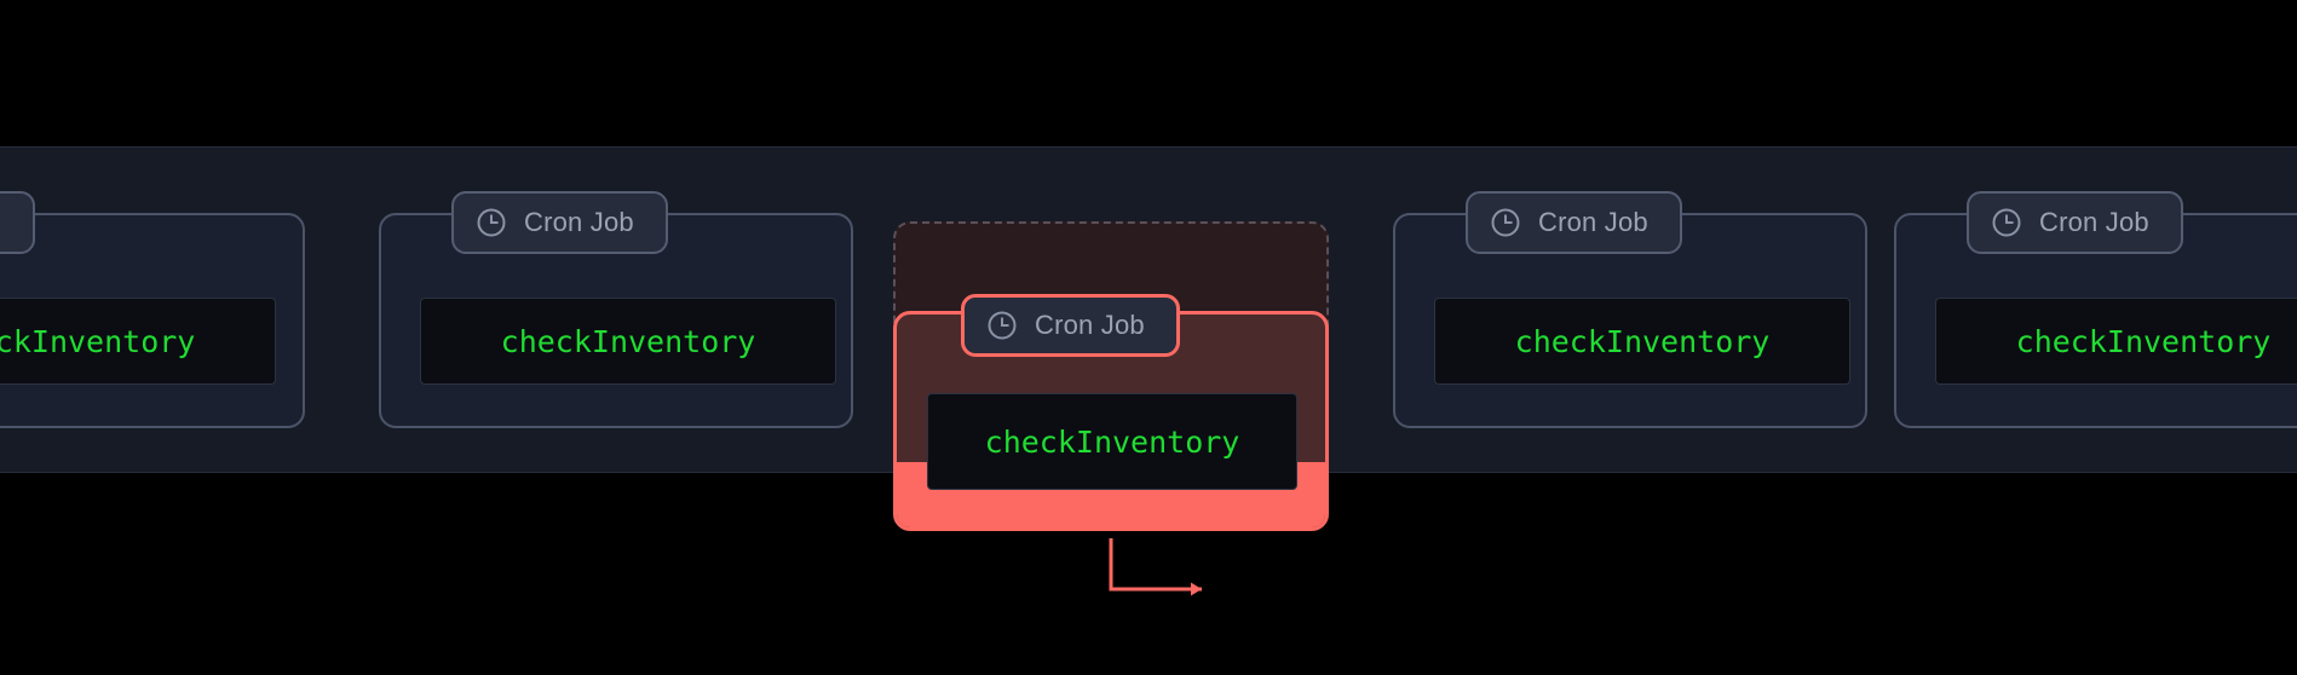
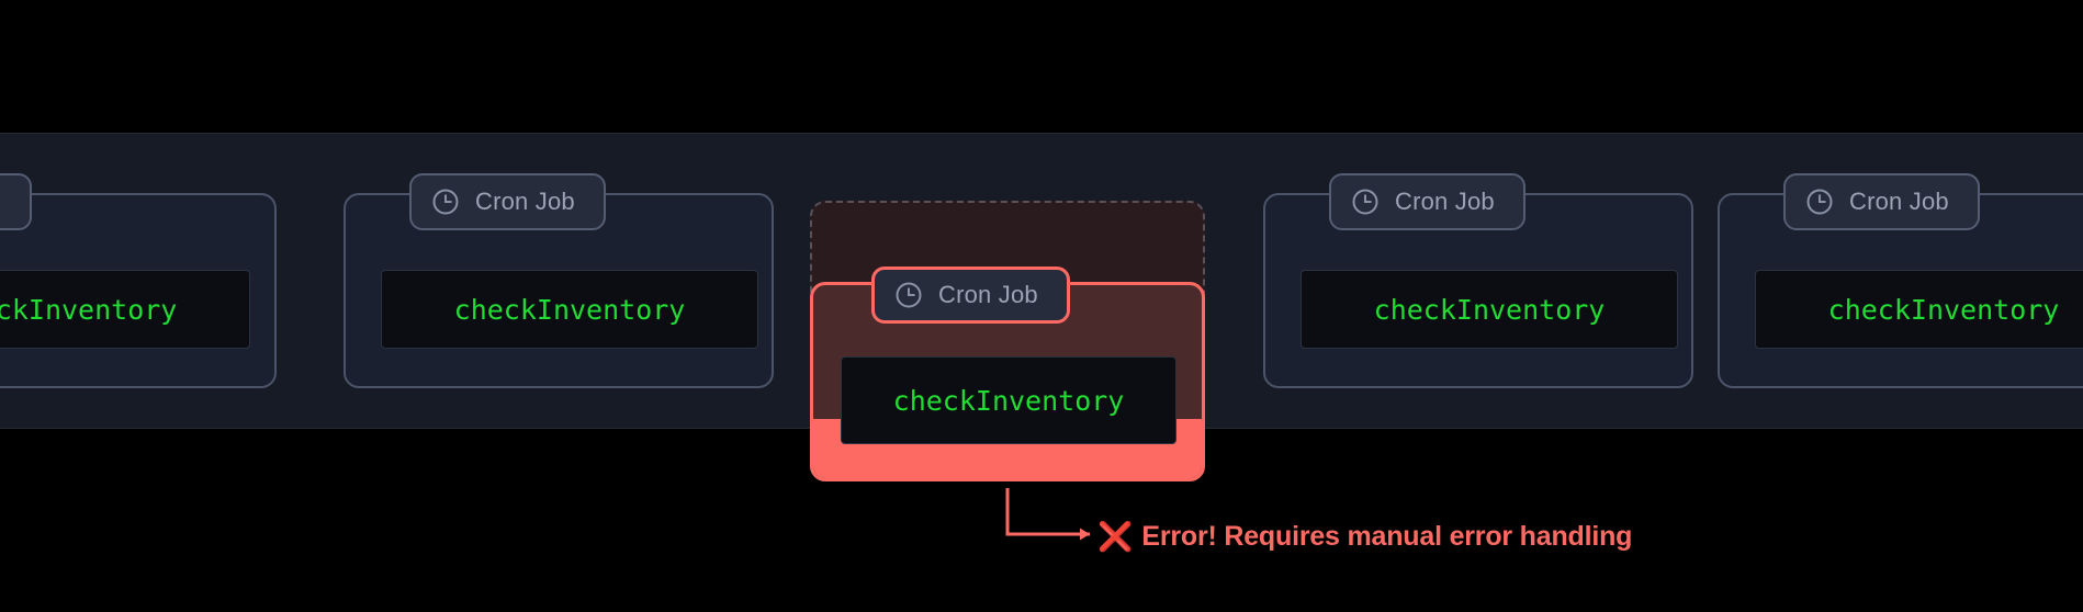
  ckInventory
  checkInventory
  Cron Job
  checkInventory
  Cron Job
  checkInventory
  Cron Job
  checkInventory
  Cron Job
+ ❌
+ Error! Requires manual error handling
